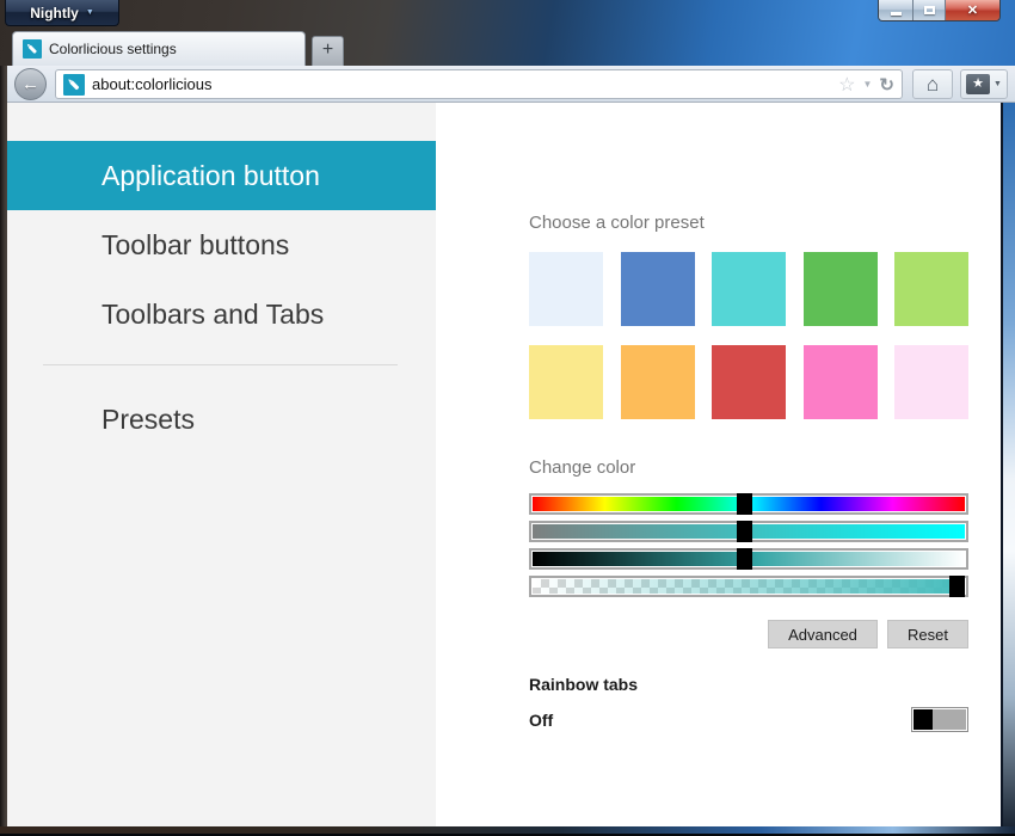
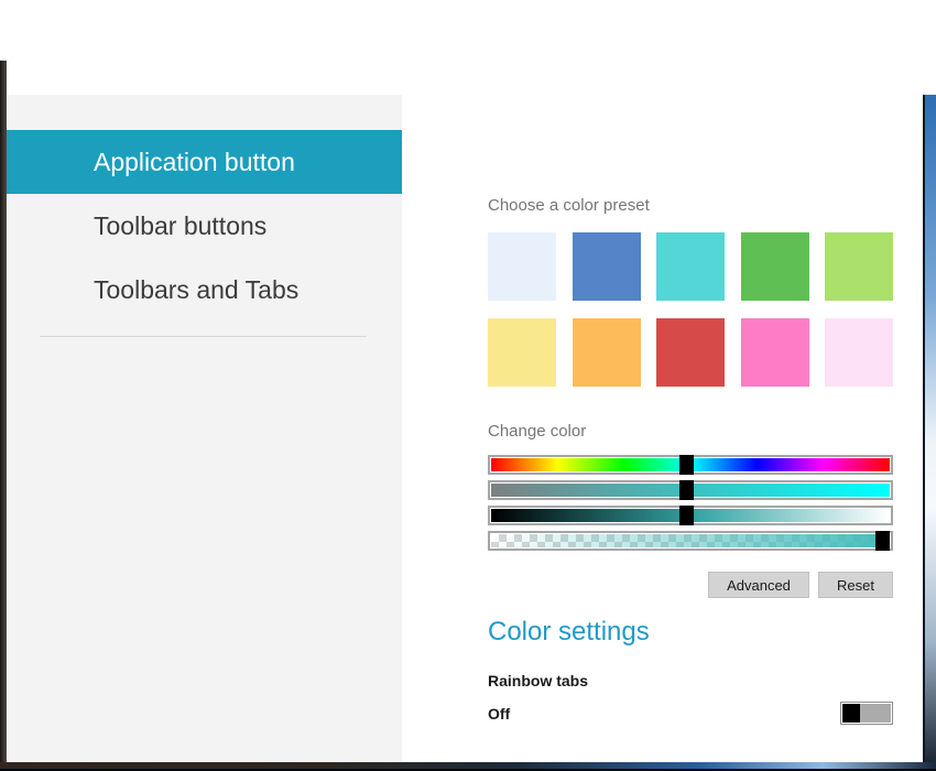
- Nightly
- ✕
- Colorlicious settings
- +
- ←
- about:colorlicious
- ☆
- ▼
- ↻
- ⌂
- ★
  Application button
  Toolbar buttons
  Toolbars and Tabs
- Presets
  Choose a color preset
  Change color
  Advanced
  Reset
+ Color settings
  Rainbow tabs
  Off
